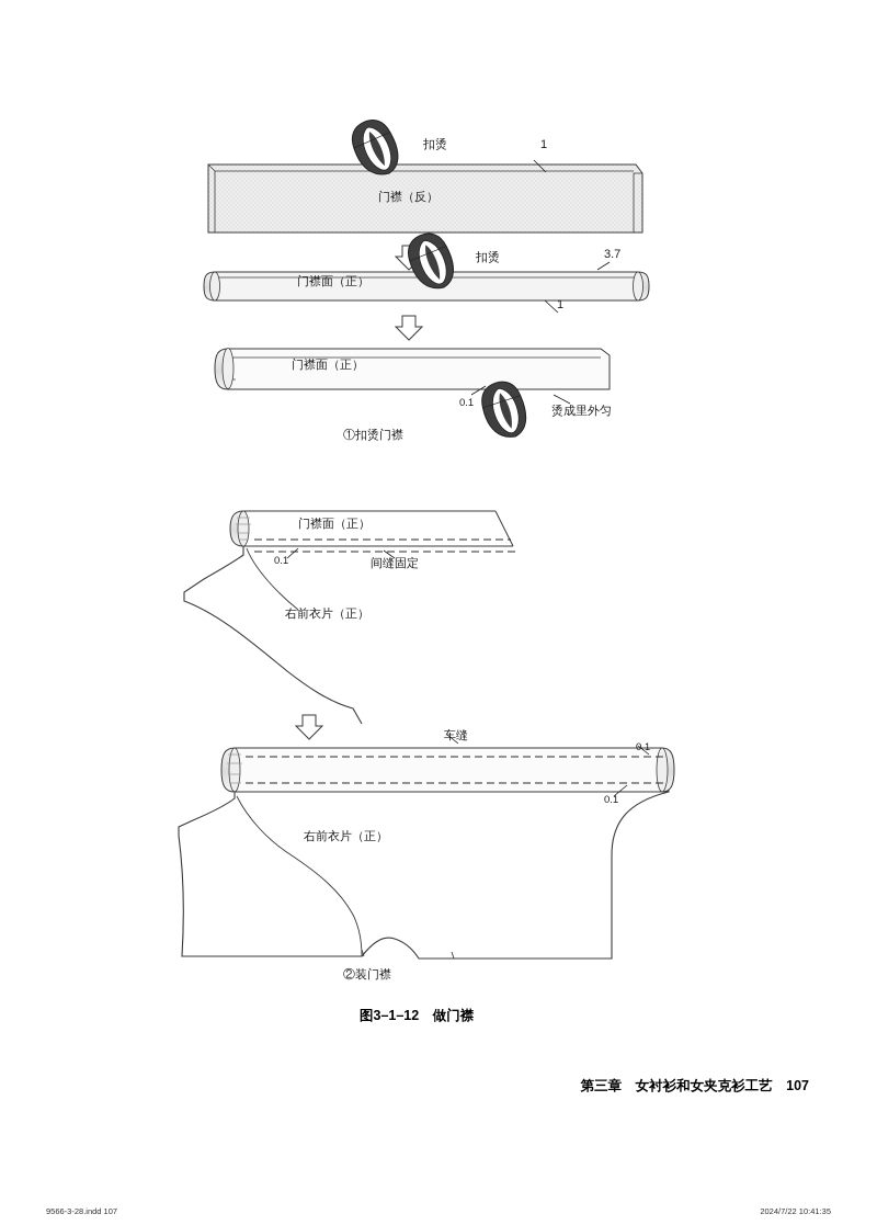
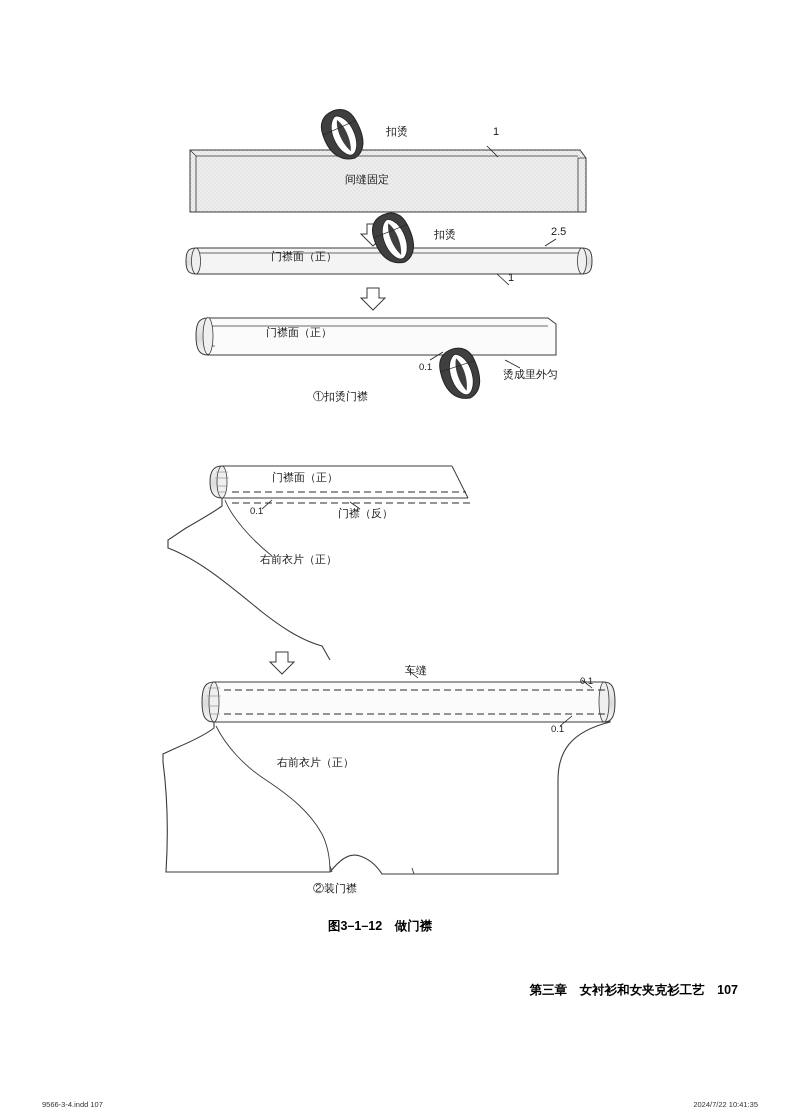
  扣烫
  1
- 门襟（反）
+ 间缝固定
  扣烫
- 3.7
+ 2.5
  门襟面（正）
  1
  门襟面（正）
  0.1
  烫成里外匀
  ①扣烫门襟
  门襟面（正）
  0.1
- 间缝固定
+ 门襟（反）
  右前衣片（正）
  车缝
  0.1
  0.1
  右前衣片（正）
  ②装门襟
  图3–1–12 做门襟
  第三章 女衬衫和女夹克衫工艺 107
- 9566-3-28.indd 107
+ 9566-3-4.indd 107
  2024/7/22 10:41:35
